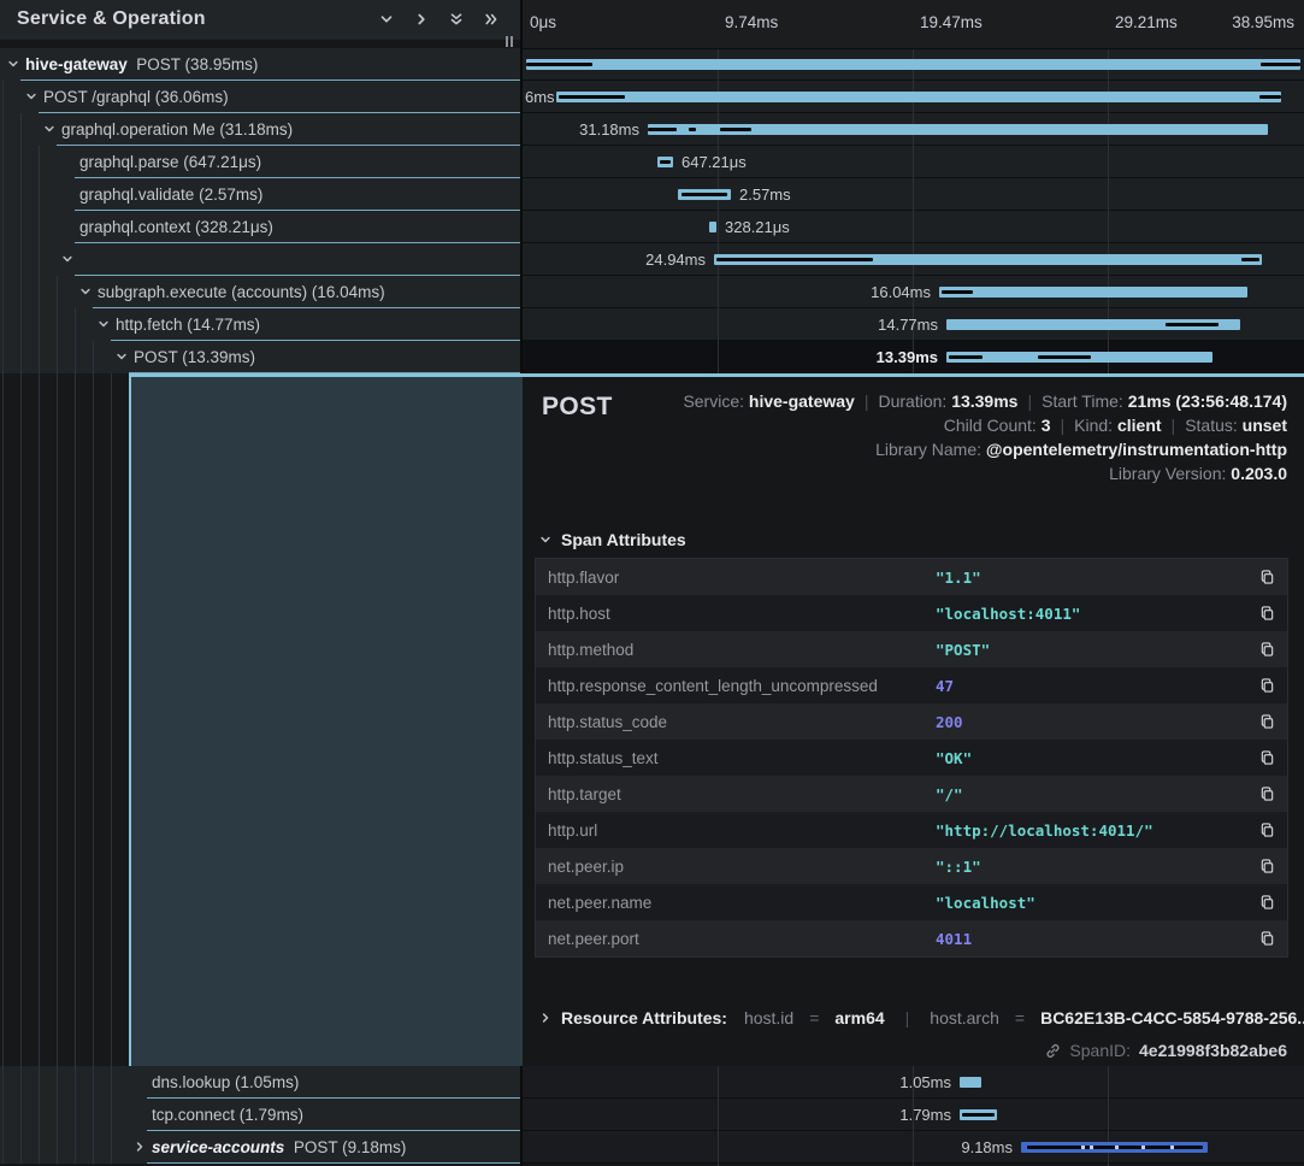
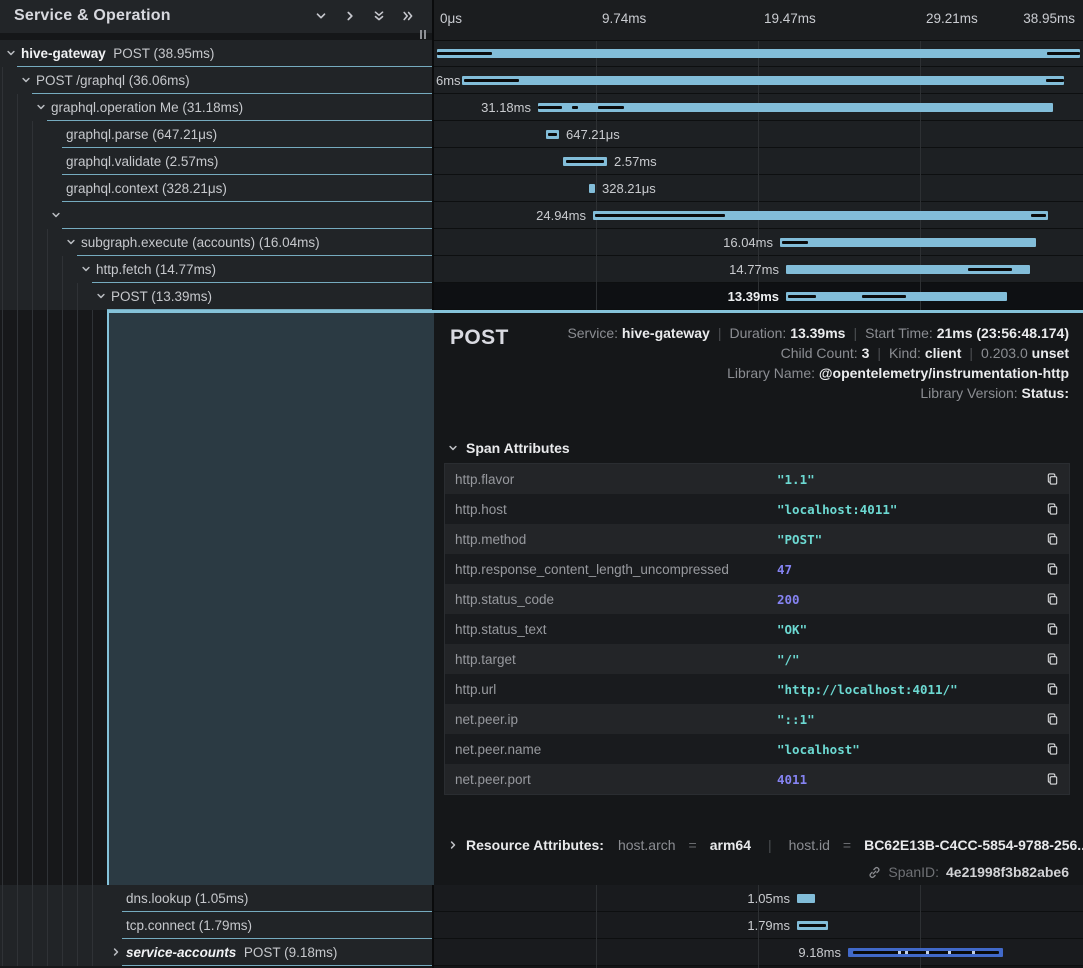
  Service & Operation
  0μs
  9.74ms
  19.47ms
  29.21ms
  38.95ms
  hive-gateway POST (38.95ms)
  POST /graphql (36.06ms)
  6ms
  graphql.operation Me (31.18ms)
  31.18ms
  graphql.parse (647.21μs)
  647.21μs
  graphql.validate (2.57ms)
  2.57ms
  graphql.context (328.21μs)
  328.21μs
  24.94ms
  subgraph.execute (accounts) (16.04ms)
  16.04ms
  http.fetch (14.77ms)
  14.77ms
  POST (13.39ms)
  13.39ms
  dns.lookup (1.05ms)
  1.05ms
  tcp.connect (1.79ms)
  1.79ms
  service-accounts POST (9.18ms)
  9.18ms
  POST
  Service: hive-gateway | Duration: 13.39ms | Start Time: 21ms (23:56:48.174)
- Child Count: 3 | Kind: client | Status: unset
+ Child Count: 3 | Kind: client | 0.203.0 unset
  Library Name: @opentelemetry/instrumentation-http
- Library Version: 0.203.0
+ Library Version: Status:
  Span Attributes
  http.flavor
  "1.1"
  http.host
  "localhost:4011"
  http.method
  "POST"
  http.response_content_length_uncompressed
  47
  http.status_code
  200
  http.status_text
  "OK"
  http.target
  "/"
  http.url
  "http://localhost:4011/"
  net.peer.ip
  "::1"
  net.peer.name
  "localhost"
  net.peer.port
  4011
  Resource Attributes:
- host.id
+ host.arch
  =
  arm64
  |
- host.arch
+ host.id
  =
  BC62E13B-C4CC-5854-9788-256.
  SpanID:
  4e21998f3b82abe6
